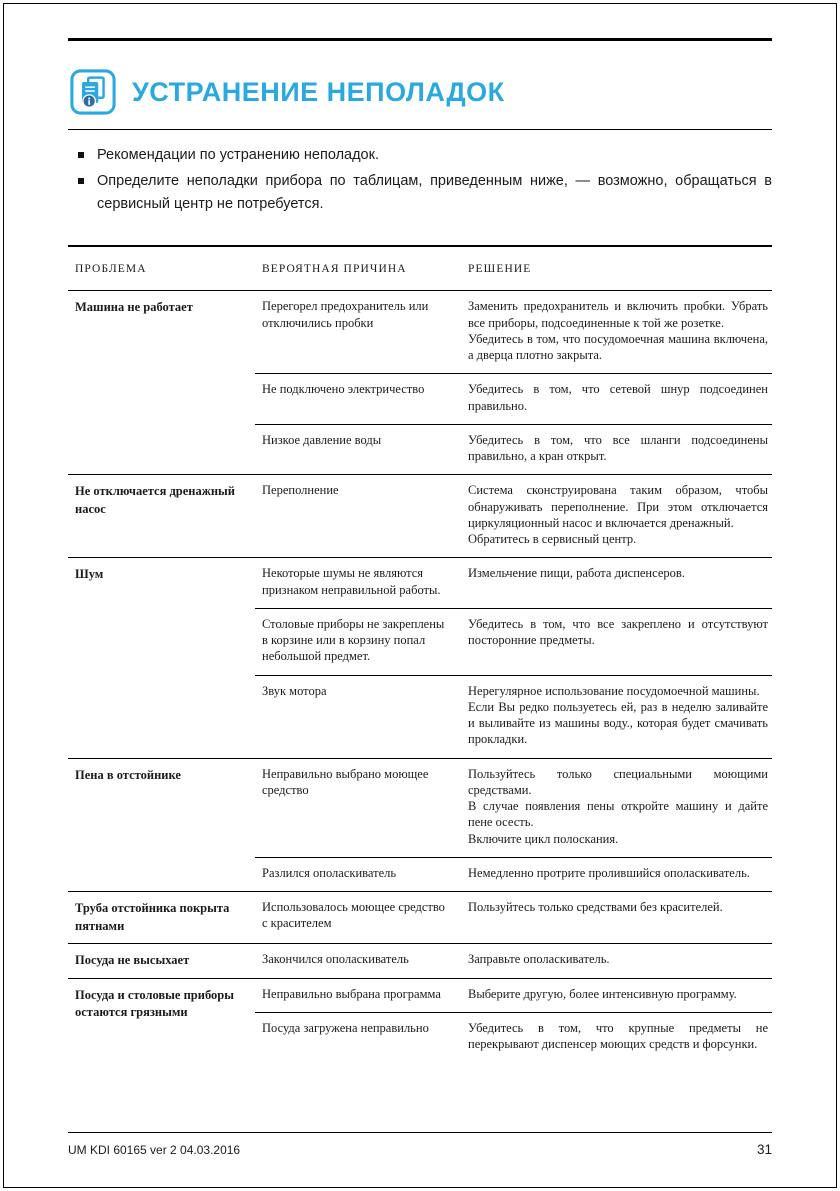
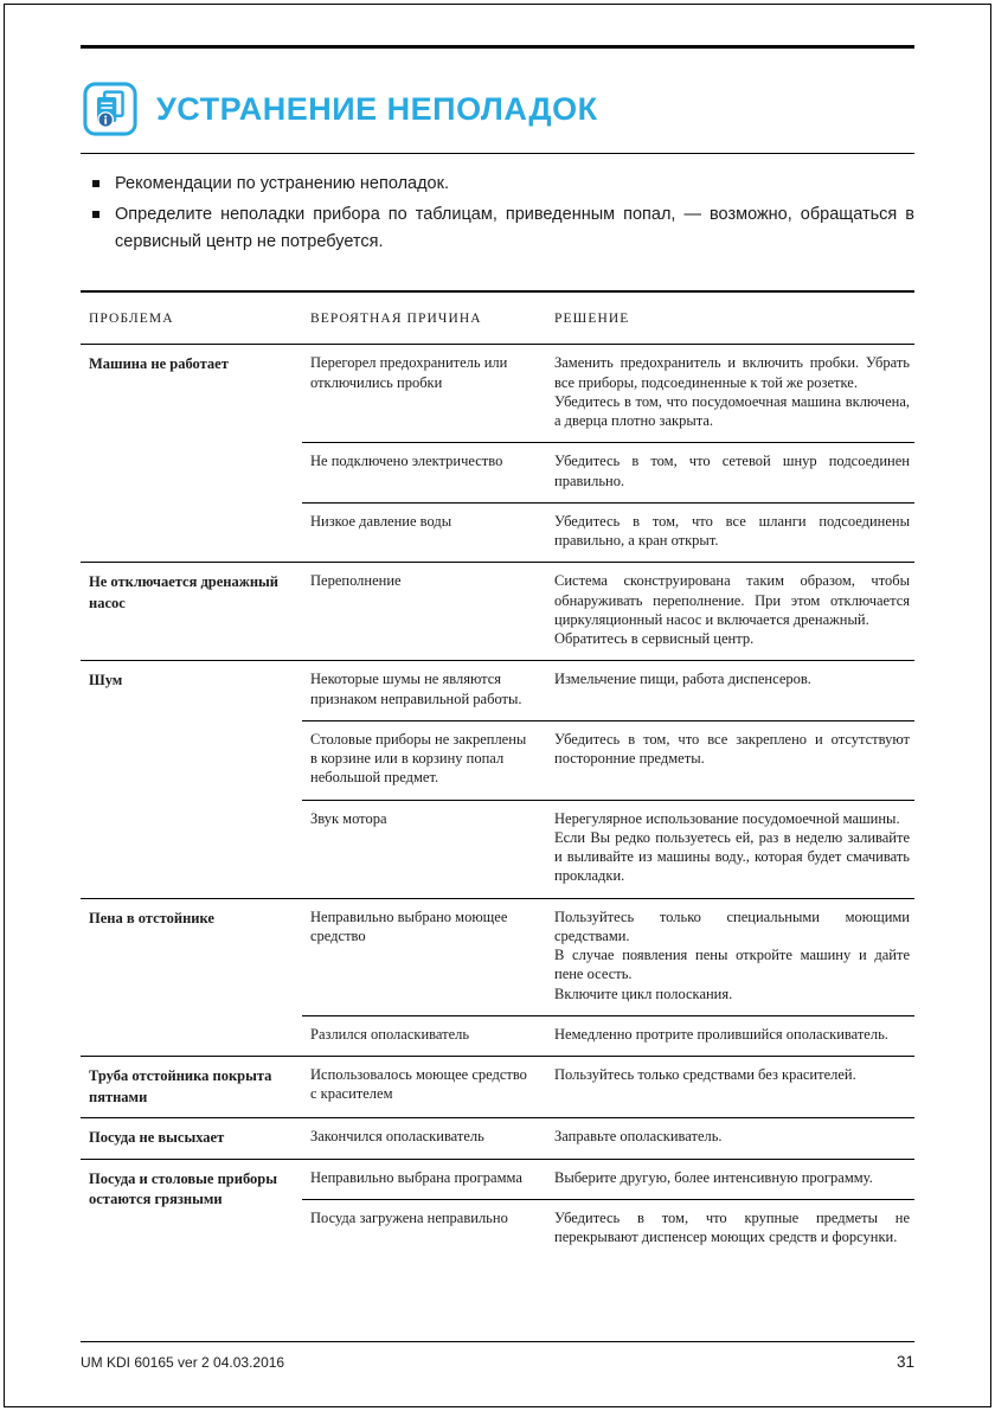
  УСТРАНЕНИЕ НЕПОЛАДОК
  Рекомендации по устранению неполадок.
- Определите неполадки прибора по таблицам, приведенным ниже, — возможно, обращаться в сервисный центр не потребуется.
+ Определите неполадки прибора по таблицам, приведенным попал, — возможно, обращаться в сервисный центр не потребуется.
  ПРОБЛЕМА
  ВЕРОЯТНАЯ ПРИЧИНА
  РЕШЕНИЕ
  Машина не работает
  Перегорел предохранитель или отключились пробки
  Заменить предохранитель и включить пробки. Убрать все приборы, подсоединенные к той же розетке.
  Убедитесь в том, что посудомоечная машина включена, а дверца плотно закрыта.
  Не подключено электричество
  Убедитесь в том, что сетевой шнур подсоединен правильно.
  Низкое давление воды
  Убедитесь в том, что все шланги подсоединены правильно, а кран открыт.
  Не отключается дренажный насос
  Переполнение
  Система сконструирована таким образом, чтобы обнаруживать переполнение. При этом отключается циркуляционный насос и включается дренажный.
  Обратитесь в сервисный центр.
  Шум
  Некоторые шумы не являются признаком неправильной работы.
  Измельчение пищи, работа диспенсеров.
  Столовые приборы не закреплены в корзине или в корзину попал небольшой предмет.
  Убедитесь в том, что все закреплено и отсутствуют посторонние предметы.
  Звук мотора
  Нерегулярное использование посудомоечной машины.
  Если Вы редко пользуетесь ей, раз в неделю заливайте и выливайте из машины воду., которая будет смачивать прокладки.
  Пена в отстойнике
  Неправильно выбрано моющее средство
  Пользуйтесь только специальными моющими средствами.
  В случае появления пены откройте машину и дайте пене осесть.
  Включите цикл полоскания.
  Разлился ополаскиватель
  Немедленно протрите пролившийся ополаскиватель.
  Труба отстойника покрыта пятнами
  Использовалось моющее средство с красителем
  Пользуйтесь только средствами без красителей.
  Посуда не высыхает
  Закончился ополаскиватель
  Заправьте ополаскиватель.
  Посуда и столовые приборы остаются грязными
  Неправильно выбрана программа
  Выберите другую, более интенсивную программу.
  Посуда загружена неправильно
  Убедитесь в том, что крупные предметы не перекрывают диспенсер моющих средств и форсунки.
  UM KDI 60165 ver 2 04.03.2016
  31
